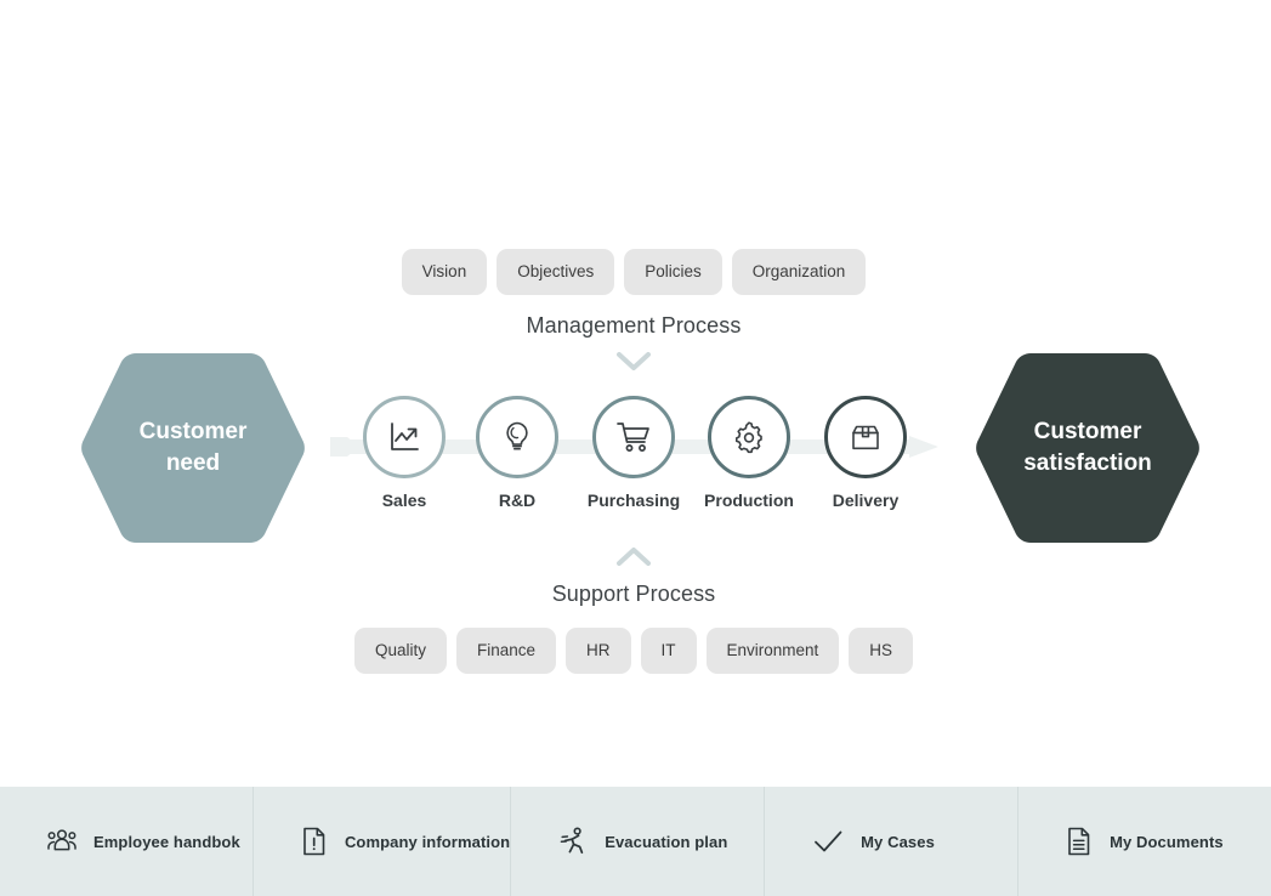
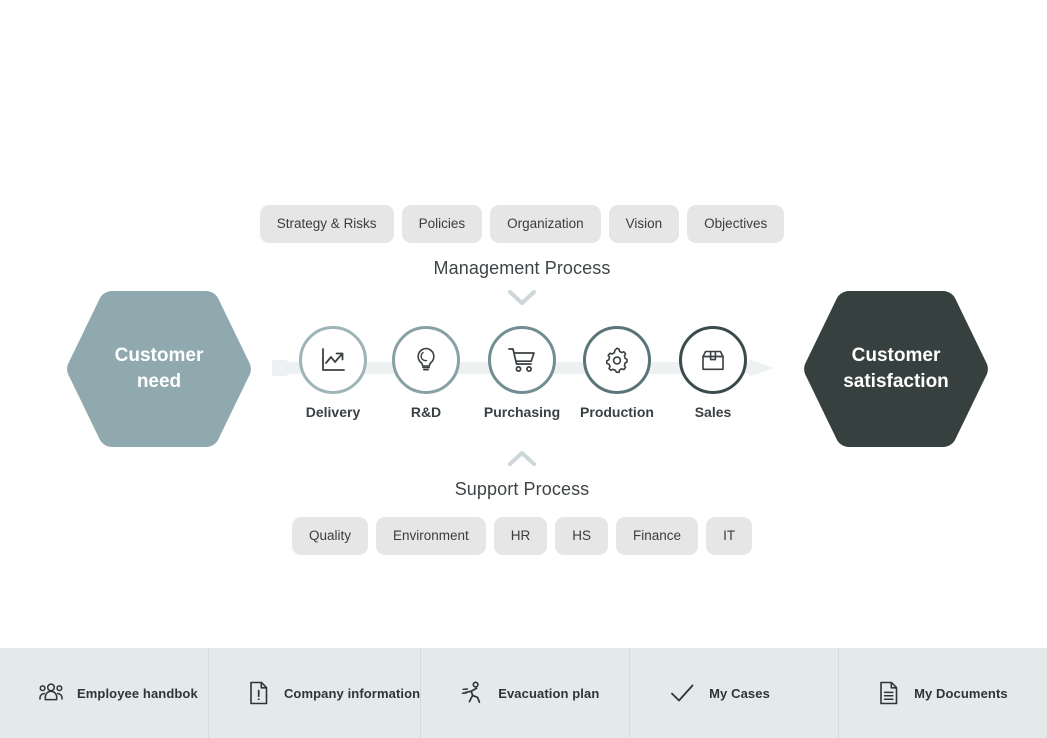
+ Strategy & Risks
- Vision
+ Policies
- Objectives
+ Organization
- Policies
+ Vision
- Organization
+ Objectives
  Management Process
  Customer
  need
  Customer
  satisfaction
- Sales
+ Delivery
  R&D
  Purchasing
  Production
- Delivery
+ Sales
  Support Process
  Quality
- Finance
+ Environment
  HR
- IT
+ HS
- Environment
+ Finance
- HS
+ IT
  Employee handbok
  Company information
  Evacuation plan
  My Cases
  My Documents
